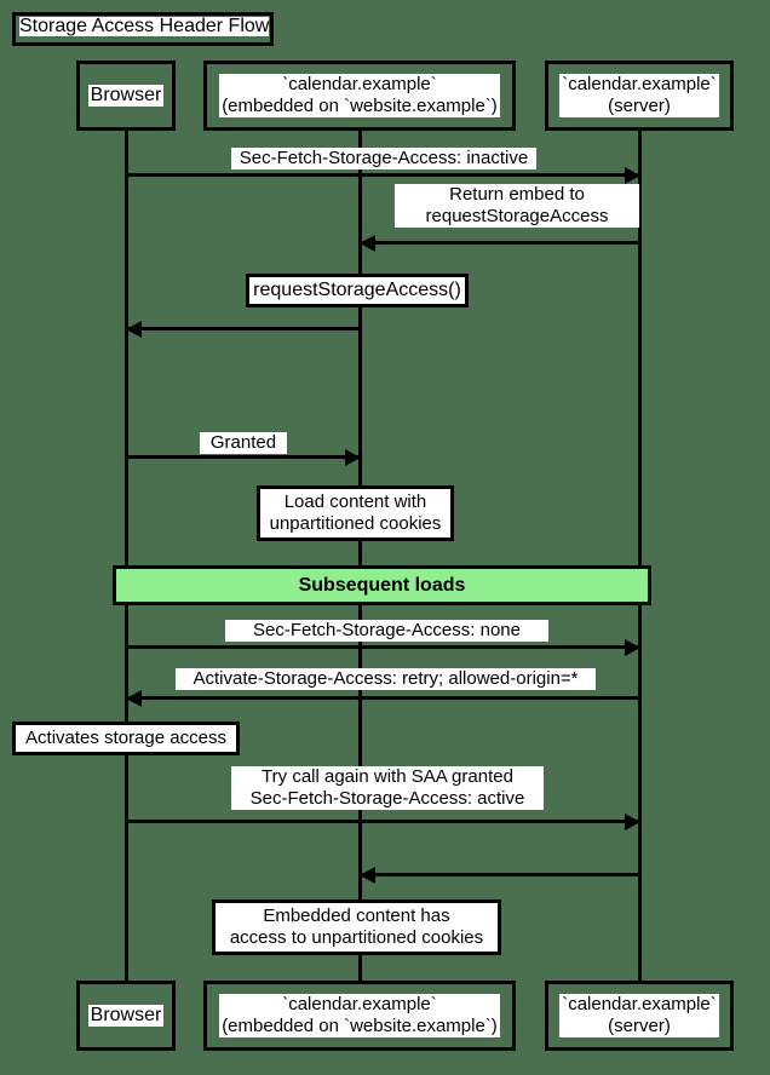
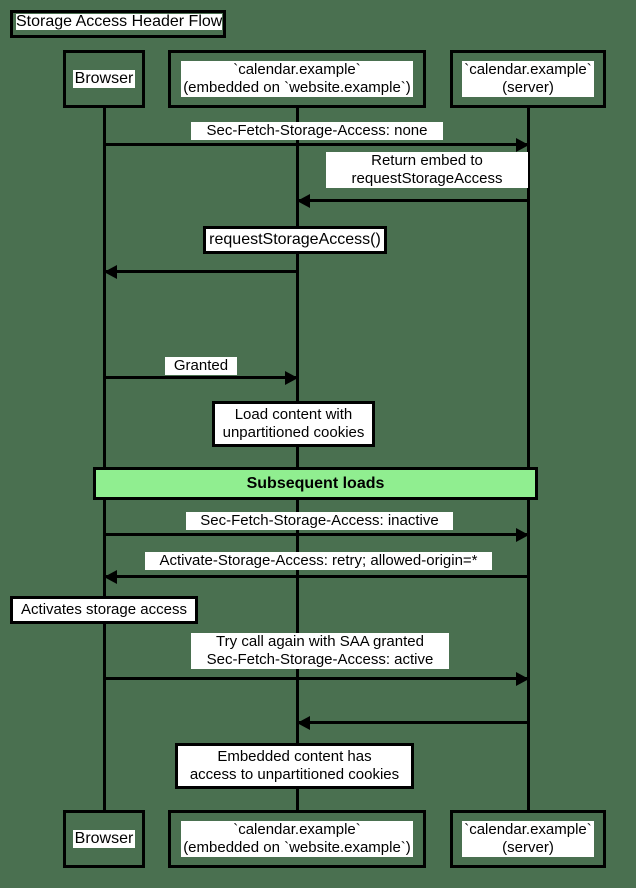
  Storage Access Header Flow
  Browser
  `calendar.example`
  (embedded on `website.example`)
  `calendar.example`
  (server)
- Sec-Fetch-Storage-Access: inactive
+ Sec-Fetch-Storage-Access: none
  Return embed to
  requestStorageAccess
  requestStorageAccess()
  Granted
  Load content with
  unpartitioned cookies
  Subsequent loads
- Sec-Fetch-Storage-Access: none
+ Sec-Fetch-Storage-Access: inactive
  Activate-Storage-Access: retry; allowed-origin=*
  Activates storage access
  Try call again with SAA granted
  Sec-Fetch-Storage-Access: active
  Embedded content has
  access to unpartitioned cookies
  Browser
  `calendar.example`
  (embedded on `website.example`)
  `calendar.example`
  (server)
